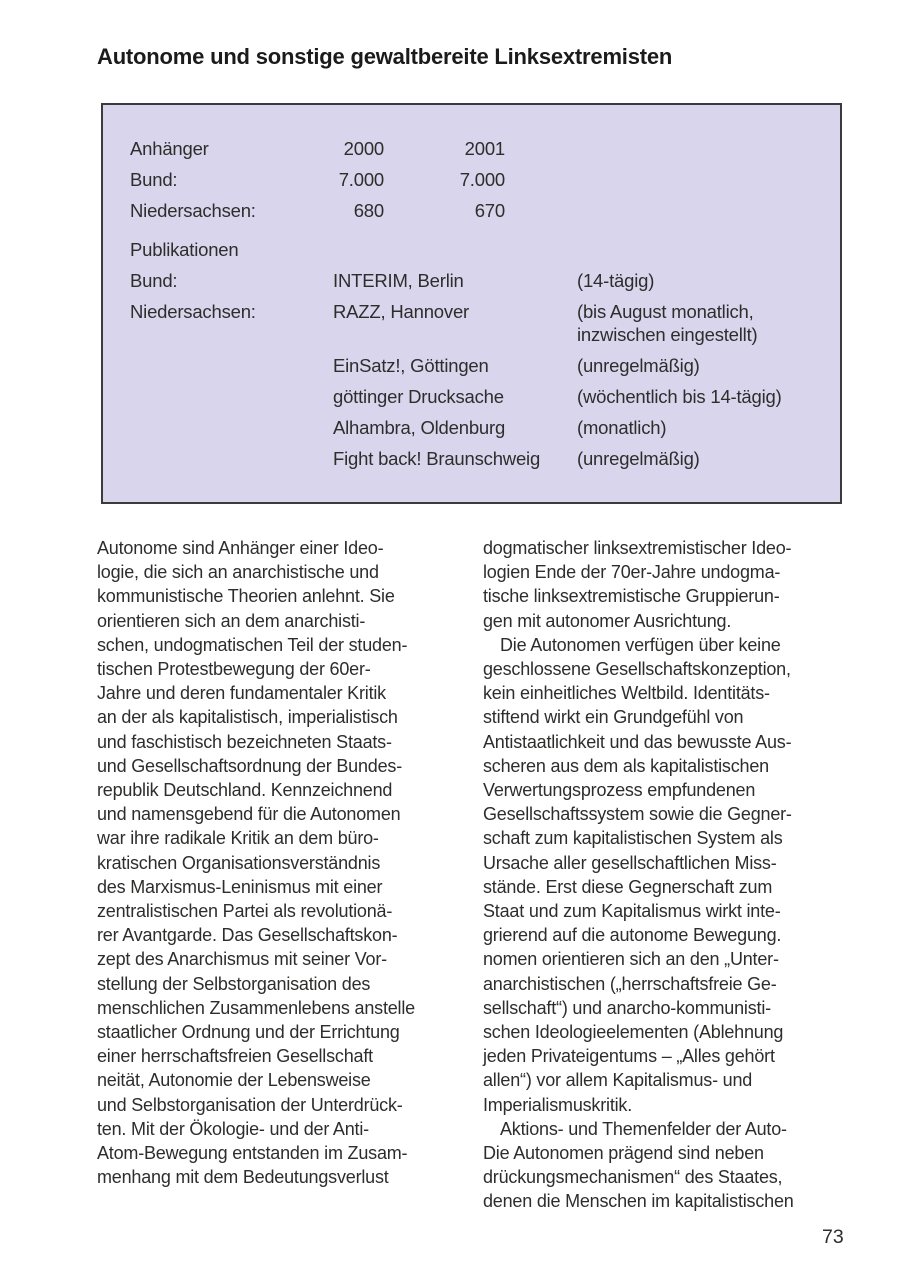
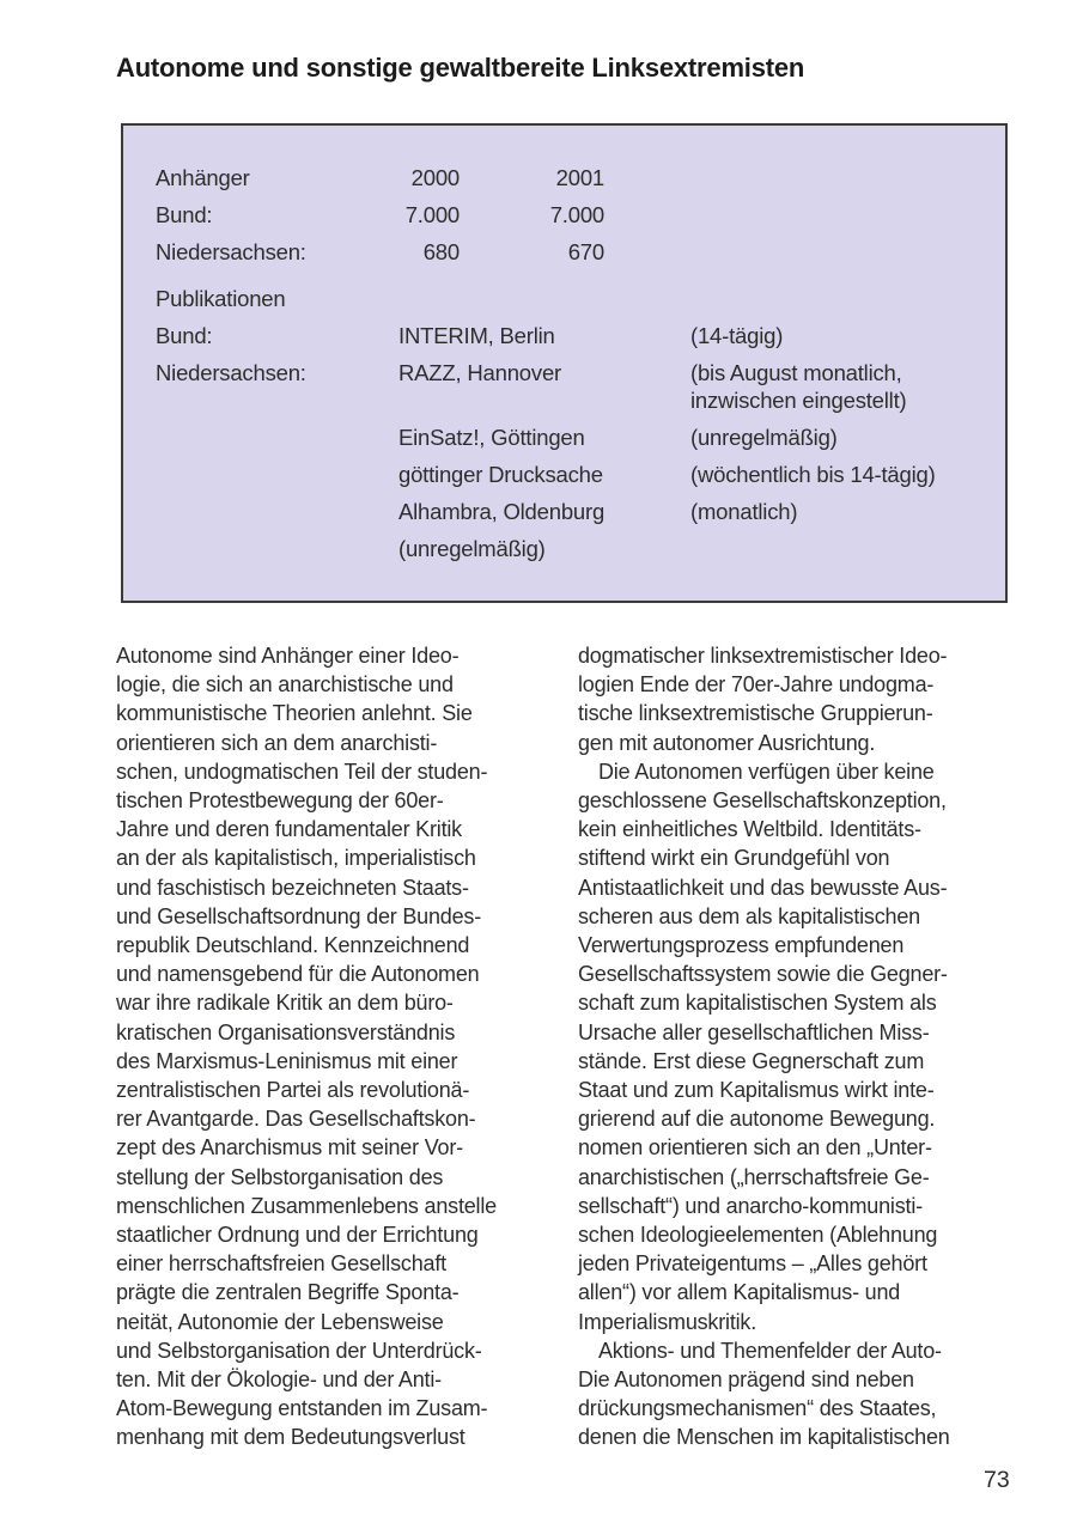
  Autonome und sonstige gewaltbereite Linksextremisten
  Anhänger
  2000
  2001
  Bund:
  7.000
  7.000
  Niedersachsen:
  680
  670
  Publikationen
  Bund:
  INTERIM, Berlin
  (14-tägig)
  Niedersachsen:
  RAZZ, Hannover
  (bis August monatlich,
  inzwischen eingestellt)
  EinSatz!, Göttingen
  (unregelmäßig)
  göttinger Drucksache
  (wöchentlich bis 14-tägig)
  Alhambra, Oldenburg
  (monatlich)
- Fight back! Braunschweig
  (unregelmäßig)
  Autonome sind Anhänger einer Ideo-
  logie, die sich an anarchistische und
  kommunistische Theorien anlehnt. Sie
  orientieren sich an dem anarchisti-
  schen, undogmatischen Teil der studen-
  tischen Protestbewegung der 60er-
  Jahre und deren fundamentaler Kritik
  an der als kapitalistisch, imperialistisch
  und faschistisch bezeichneten Staats-
  und Gesellschaftsordnung der Bundes-
  republik Deutschland. Kennzeichnend
  und namensgebend für die Autonomen
  war ihre radikale Kritik an dem büro-
  kratischen Organisationsverständnis
  des Marxismus-Leninismus mit einer
  zentralistischen Partei als revolutionä-
  rer Avantgarde. Das Gesellschaftskon-
  zept des Anarchismus mit seiner Vor-
  stellung der Selbstorganisation des
  menschlichen Zusammenlebens anstelle
  staatlicher Ordnung und der Errichtung
  einer herrschaftsfreien Gesellschaft
+ prägte die zentralen Begriffe Sponta-
  neität, Autonomie der Lebensweise
  und Selbstorganisation der Unterdrück-
  ten. Mit der Ökologie- und der Anti-
  Atom-Bewegung entstanden im Zusam-
  menhang mit dem Bedeutungsverlust
  dogmatischer linksextremistischer Ideo-
  logien Ende der 70er-Jahre undogma-
  tische linksextremistische Gruppierun-
  gen mit autonomer Ausrichtung.
  Die Autonomen verfügen über keine
  geschlossene Gesellschaftskonzeption,
  kein einheitliches Weltbild. Identitäts-
  stiftend wirkt ein Grundgefühl von
  Antistaatlichkeit und das bewusste Aus-
  scheren aus dem als kapitalistischen
  Verwertungsprozess empfundenen
  Gesellschaftssystem sowie die Gegner-
  schaft zum kapitalistischen System als
  Ursache aller gesellschaftlichen Miss-
  stände. Erst diese Gegnerschaft zum
  Staat und zum Kapitalismus wirkt inte-
  grierend auf die autonome Bewegung.
  nomen orientieren sich an den „Unter-
  anarchistischen („herrschaftsfreie Ge-
  sellschaft“) und anarcho-kommunisti-
  schen Ideologieelementen (Ablehnung
  jeden Privateigentums – „Alles gehört
  allen“) vor allem Kapitalismus- und
  Imperialismuskritik.
  Aktions- und Themenfelder der Auto-
  Die Autonomen prägend sind neben
  drückungsmechanismen“ des Staates,
  denen die Menschen im kapitalistischen
  73
